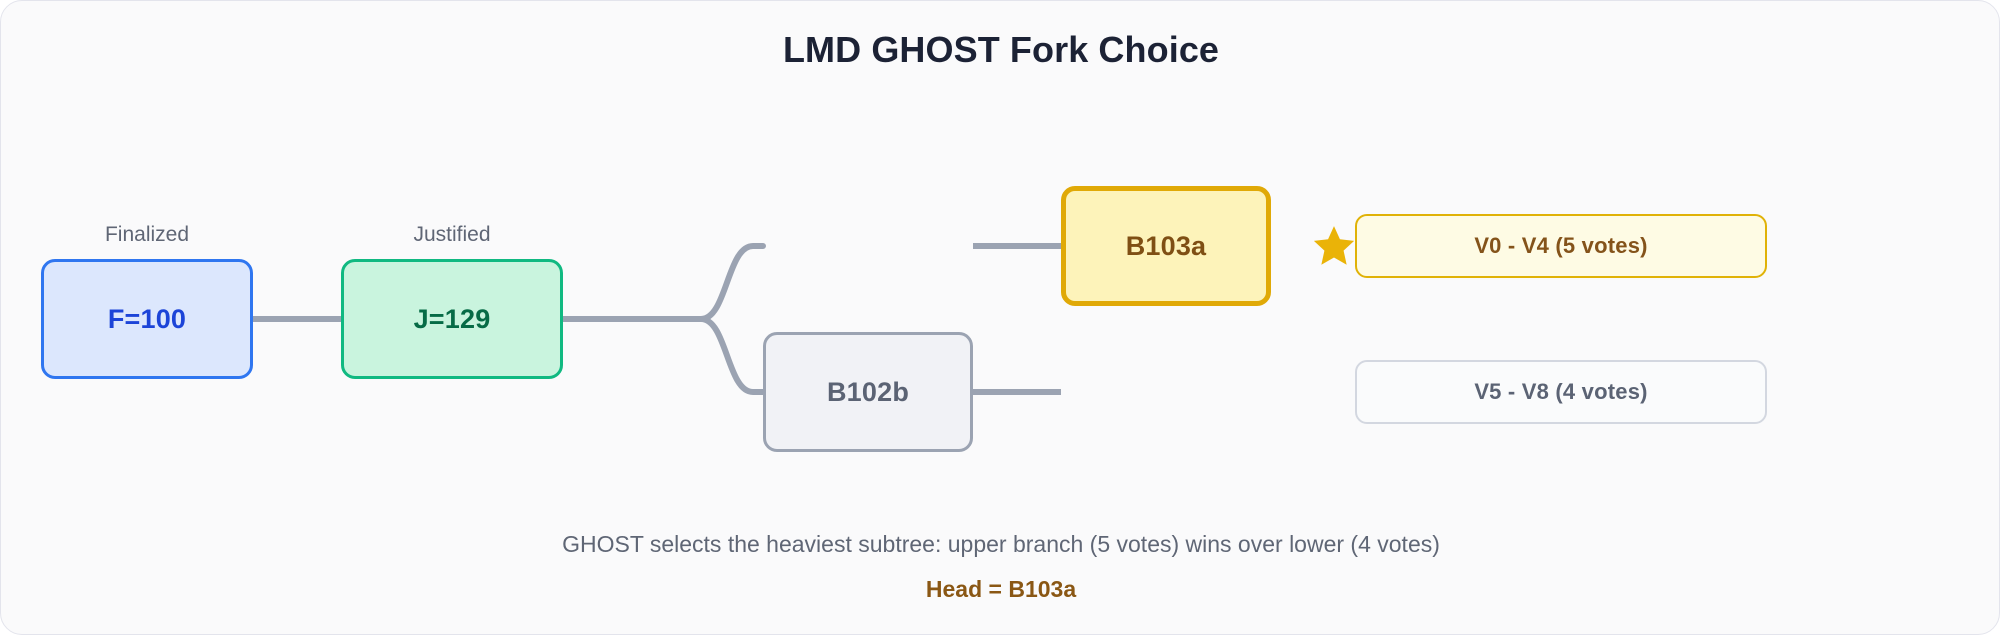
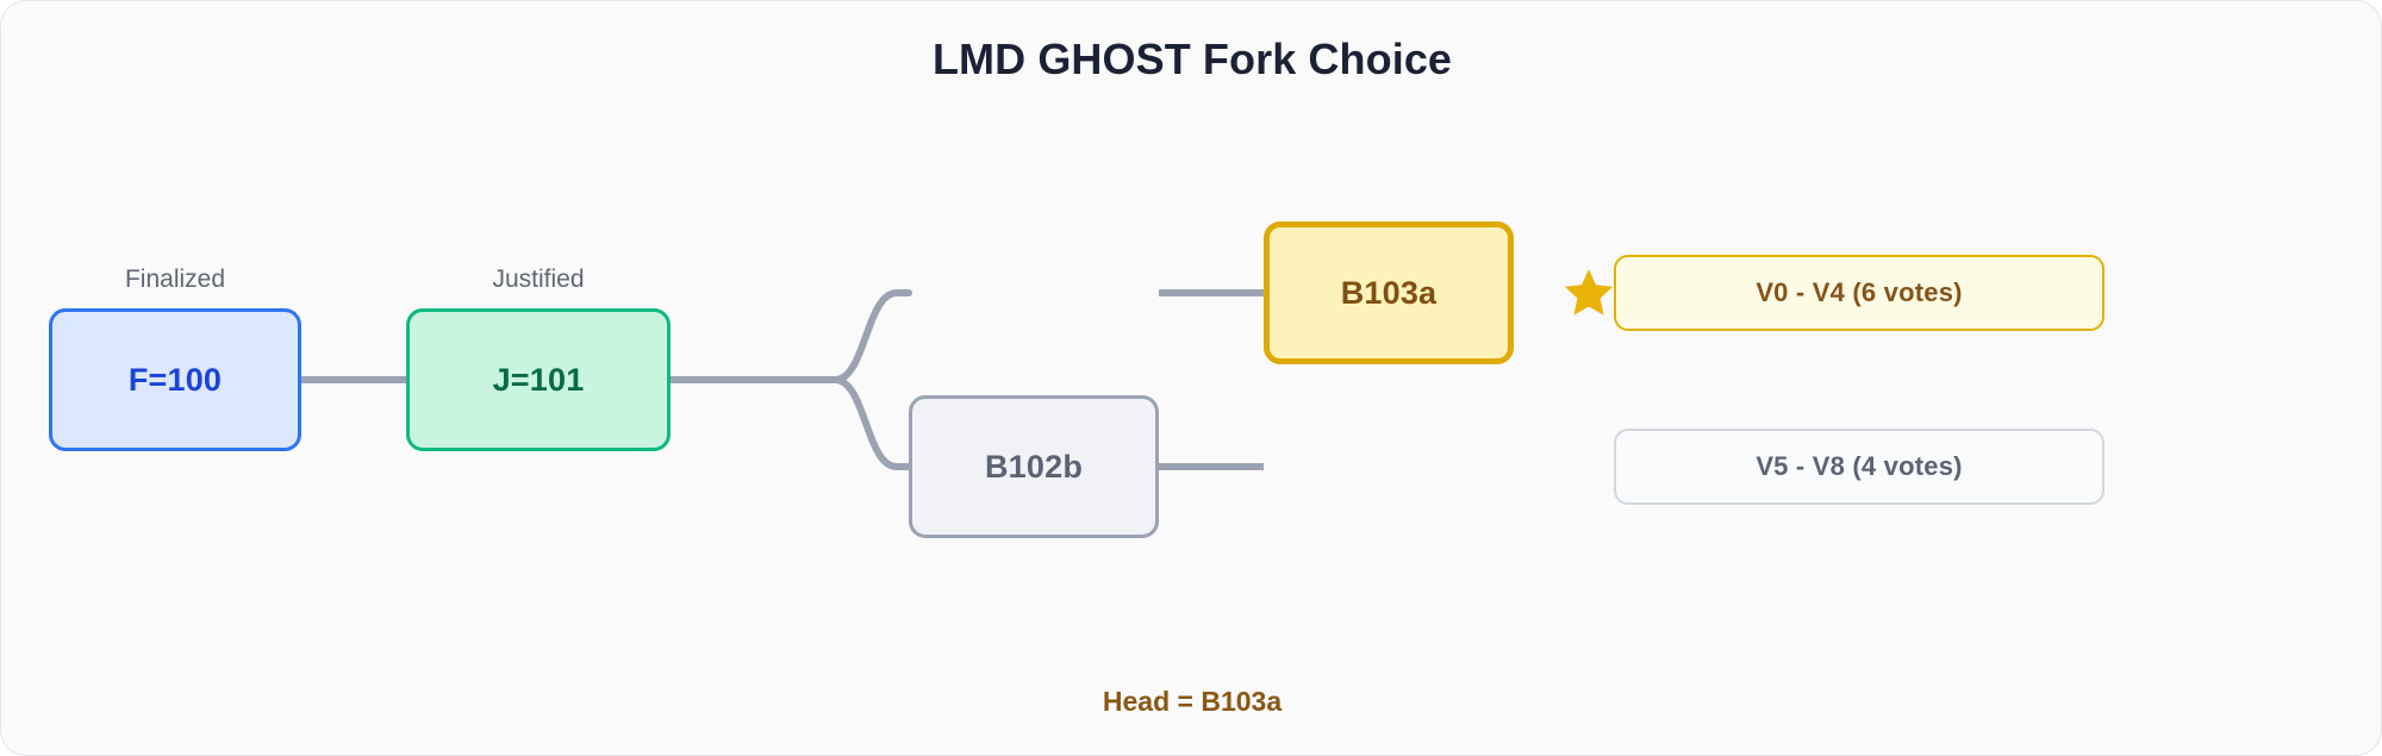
  LMD GHOST Fork Choice
  Finalized
  F=100
  Justified
- J=129
+ J=101
  B103a
  B102b
- V0 - V4 (5 votes)
+ V0 - V4 (6 votes)
  V5 - V8 (4 votes)
- GHOST selects the heaviest subtree: upper branch (5 votes) wins over lower (4 votes)
  Head = B103a
